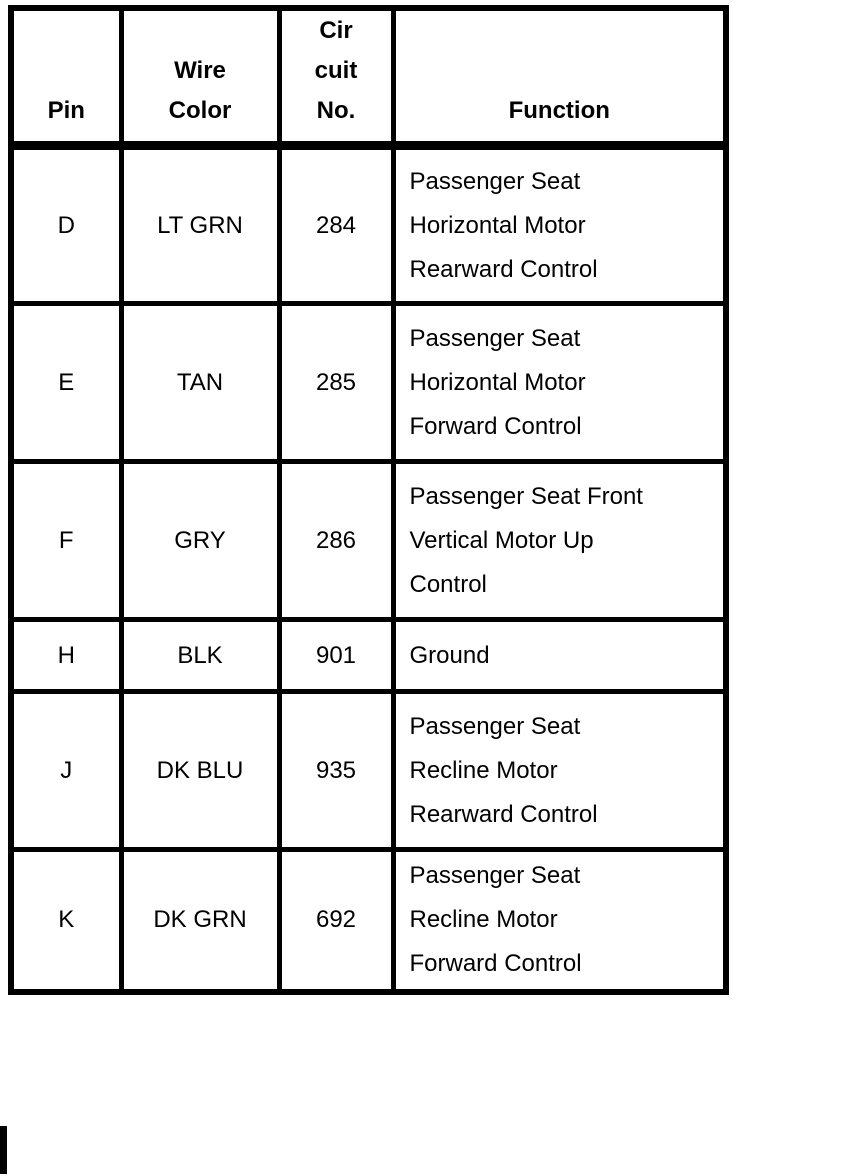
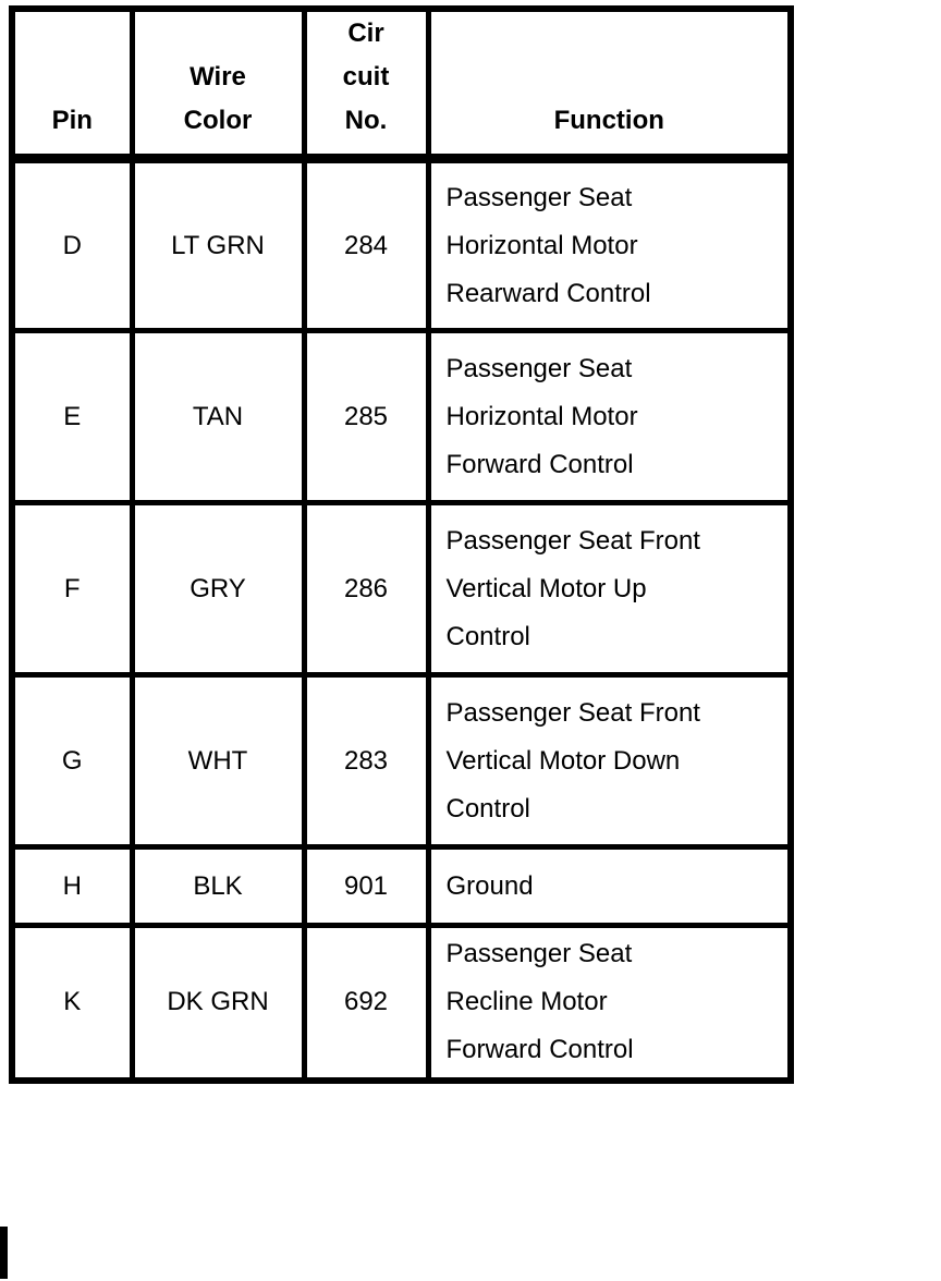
  Pin	Wire Color	Cir cuit No.	Function
  D	LT GRN	284	Passenger Seat Horizontal Motor Rearward Control
  E	TAN	285	Passenger Seat Horizontal Motor Forward Control
  F	GRY	286	Passenger Seat Front Vertical Motor Up Control
+ G	WHT	283	Passenger Seat Front Vertical Motor Down Control
  H	BLK	901	Ground
- J	DK BLU	935	Passenger Seat Recline Motor Rearward Control
  K	DK GRN	692	Passenger Seat Recline Motor Forward Control
